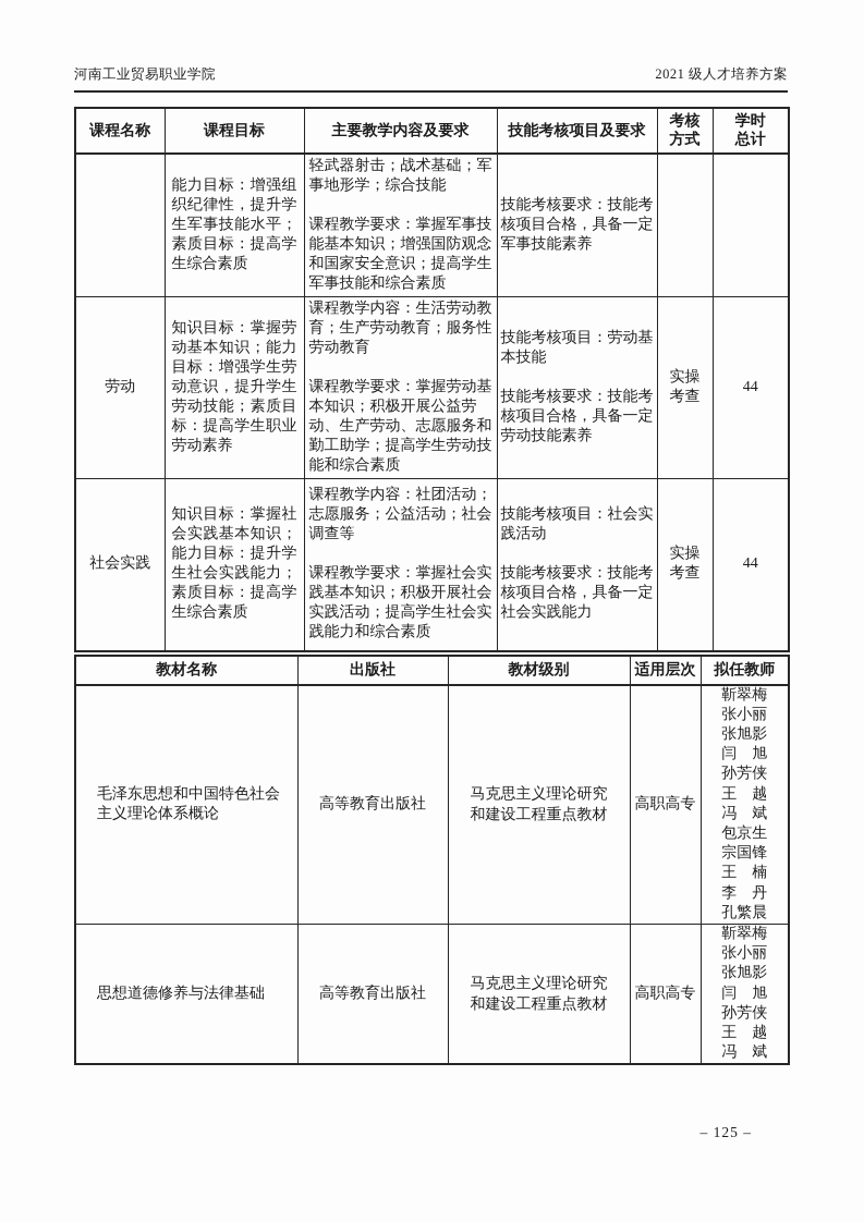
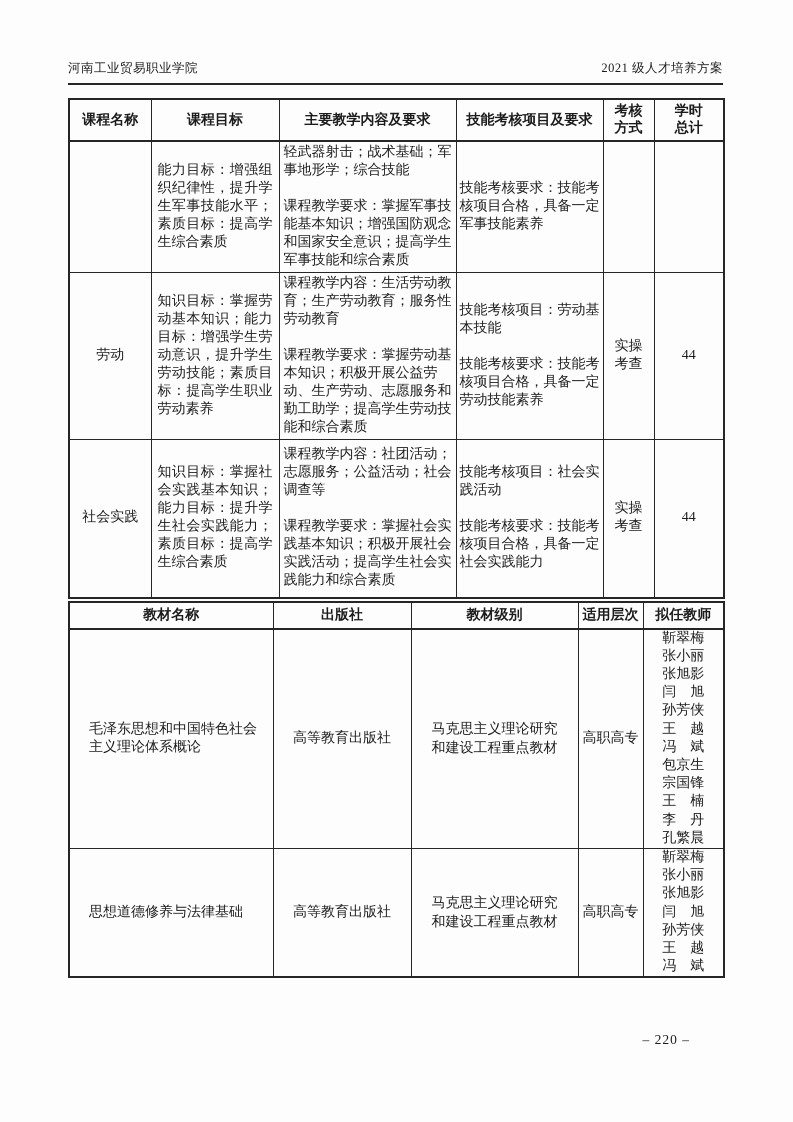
  河南工业贸易职业学院
  2021 级人才培养方案
  课程名称	课程目标	主要教学内容及要求	技能考核项目及要求	考核 方式	学时 总计
  	能力目标：增强组织纪律性，提升学生军事技能水平；素质目标：提高学生综合素质	轻武器射击；战术基础；军事地形学；综合技能 课程教学要求：掌握军事技能基本知识；增强国防观念和国家安全意识；提高学生军事技能和综合素质	技能考核要求：技能考核项目合格，具备一定军事技能素养
  劳动	知识目标：掌握劳动基本知识；能力目标：增强学生劳动意识，提升学生劳动技能；素质目标：提高学生职业劳动素养	课程教学内容：生活劳动教育；生产劳动教育；服务性劳动教育 课程教学要求：掌握劳动基本知识；积极开展公益劳动、生产劳动、志愿服务和勤工助学；提高学生劳动技能和综合素质	技能考核项目：劳动基本技能 技能考核要求：技能考核项目合格，具备一定劳动技能素养	实操 考查	44
  社会实践	知识目标：掌握社会实践基本知识；能力目标：提升学生社会实践能力；素质目标：提高学生综合素质	课程教学内容：社团活动；志愿服务；公益活动；社会调查等 课程教学要求：掌握社会实践基本知识；积极开展社会实践活动；提高学生社会实践能力和综合素质	技能考核项目：社会实践活动 技能考核要求：技能考核项目合格，具备一定社会实践能力	实操 考查	44
  教材名称	出版社	教材级别	适用层次	拟任教师
  毛泽东思想和中国特色社会主义理论体系概论	高等教育出版社	马克思主义理论研究 和建设工程重点教材	高职高专	靳翠梅 张小丽 张旭影 闫 旭 孙芳侠 王 越 冯 斌 包京生 宗国锋 王 楠 李 丹 孔繁晨
  思想道德修养与法律基础	高等教育出版社	马克思主义理论研究 和建设工程重点教材	高职高专	靳翠梅 张小丽 张旭影 闫 旭 孙芳侠 王 越 冯 斌
- – 125 –
+ – 220 –
